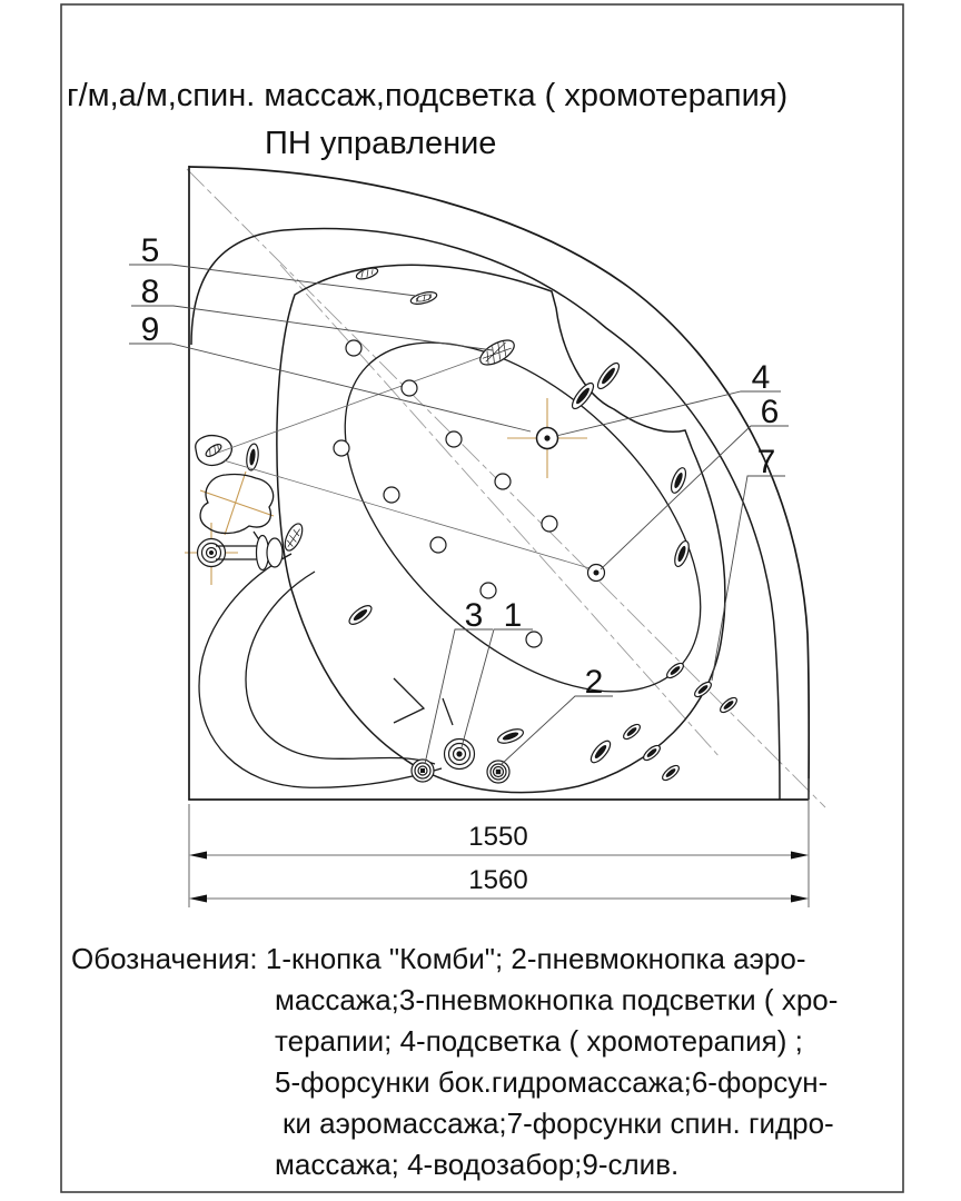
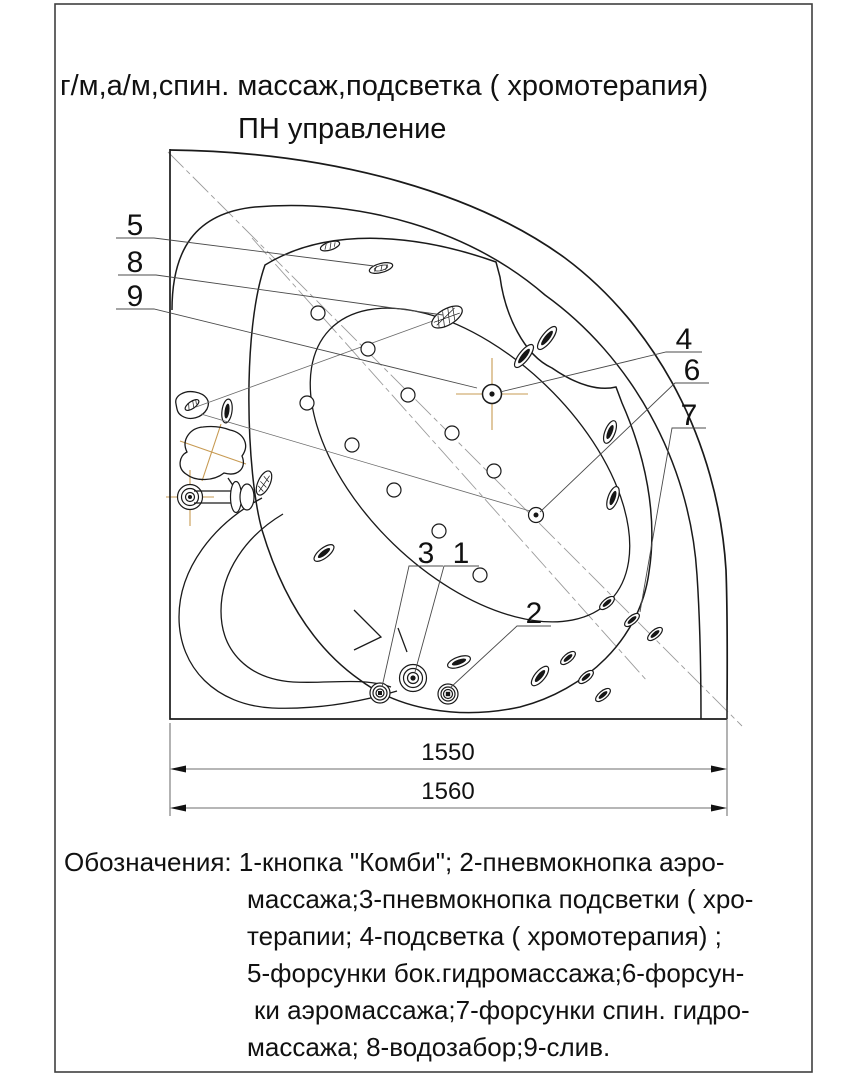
  г/м,а/м,спин. массаж,подсветка ( хромотерапия)
  ПН управление
  5
  8
  9
  4
  6
  7
  3
  1
  2
  1550
  1560
  Обозначения: 1-кнопка "Комби"; 2-пневмокнопка аэро-
  массажа;3-пневмокнопка подсветки ( хро-
  терапии; 4-подсветка ( хромотерапия) ;
  5-форсунки бок.гидромассажа;6-форсун-
  ки аэромассажа;7-форсунки спин. гидро-
- массажа; 4-водозабор;9-слив.
+ массажа; 8-водозабор;9-слив.
